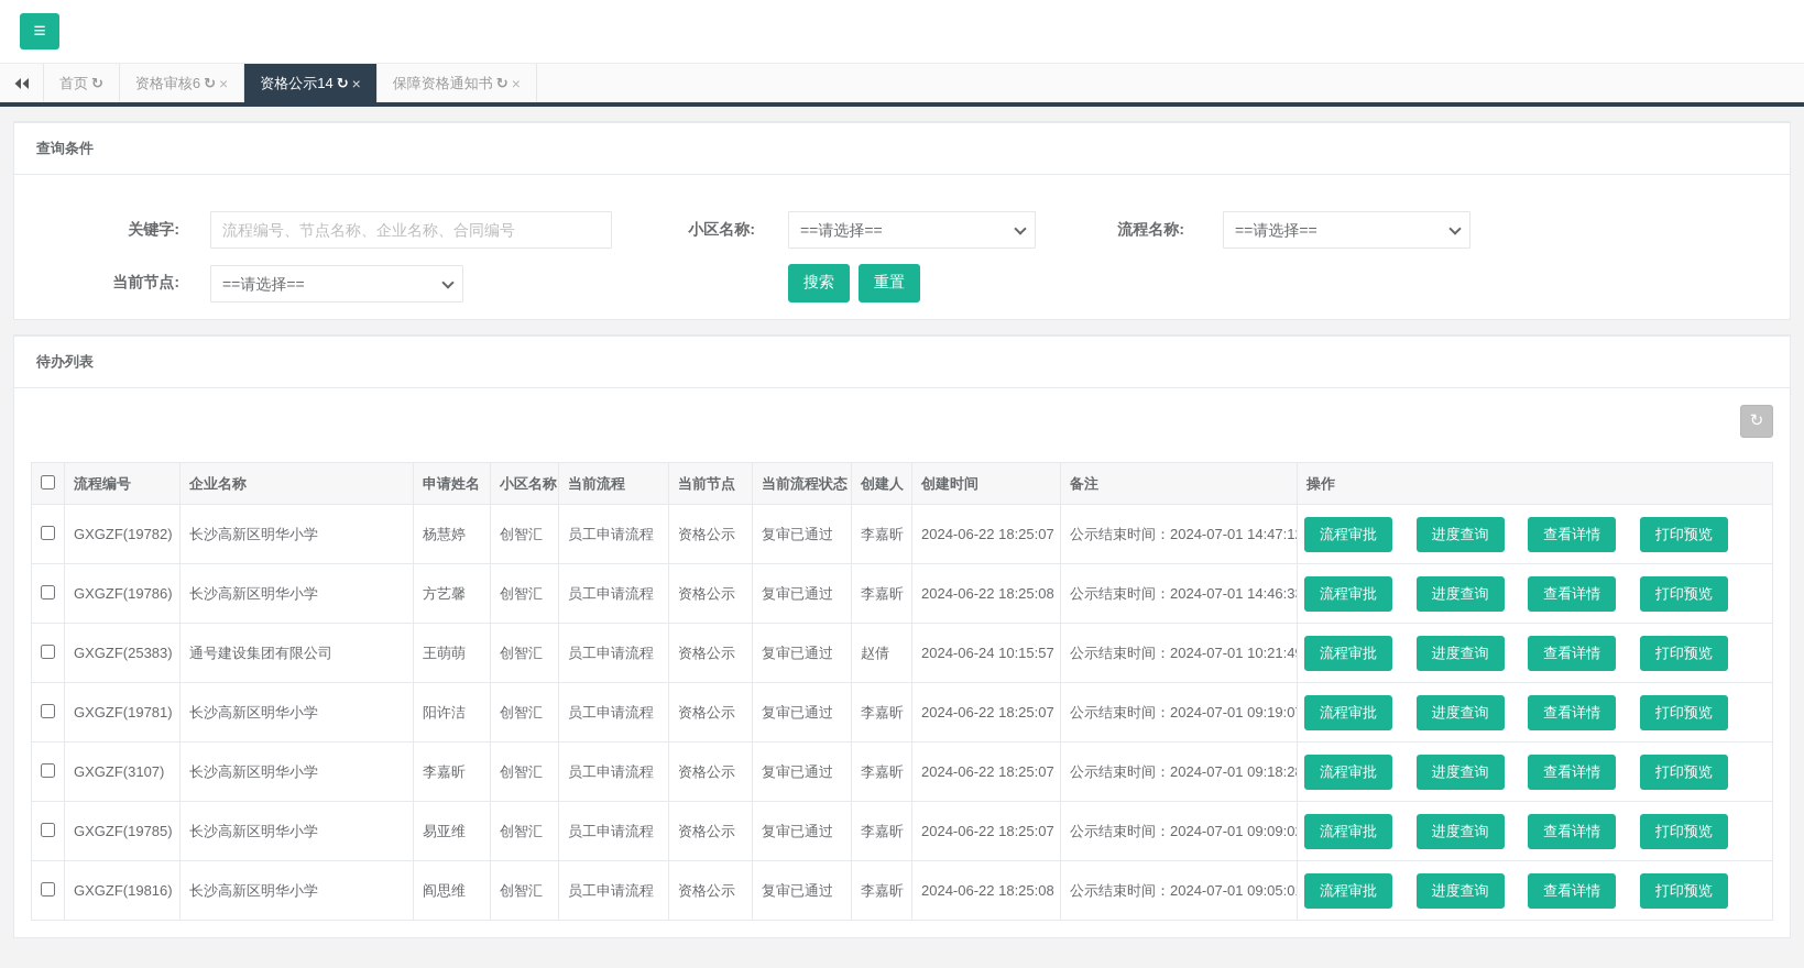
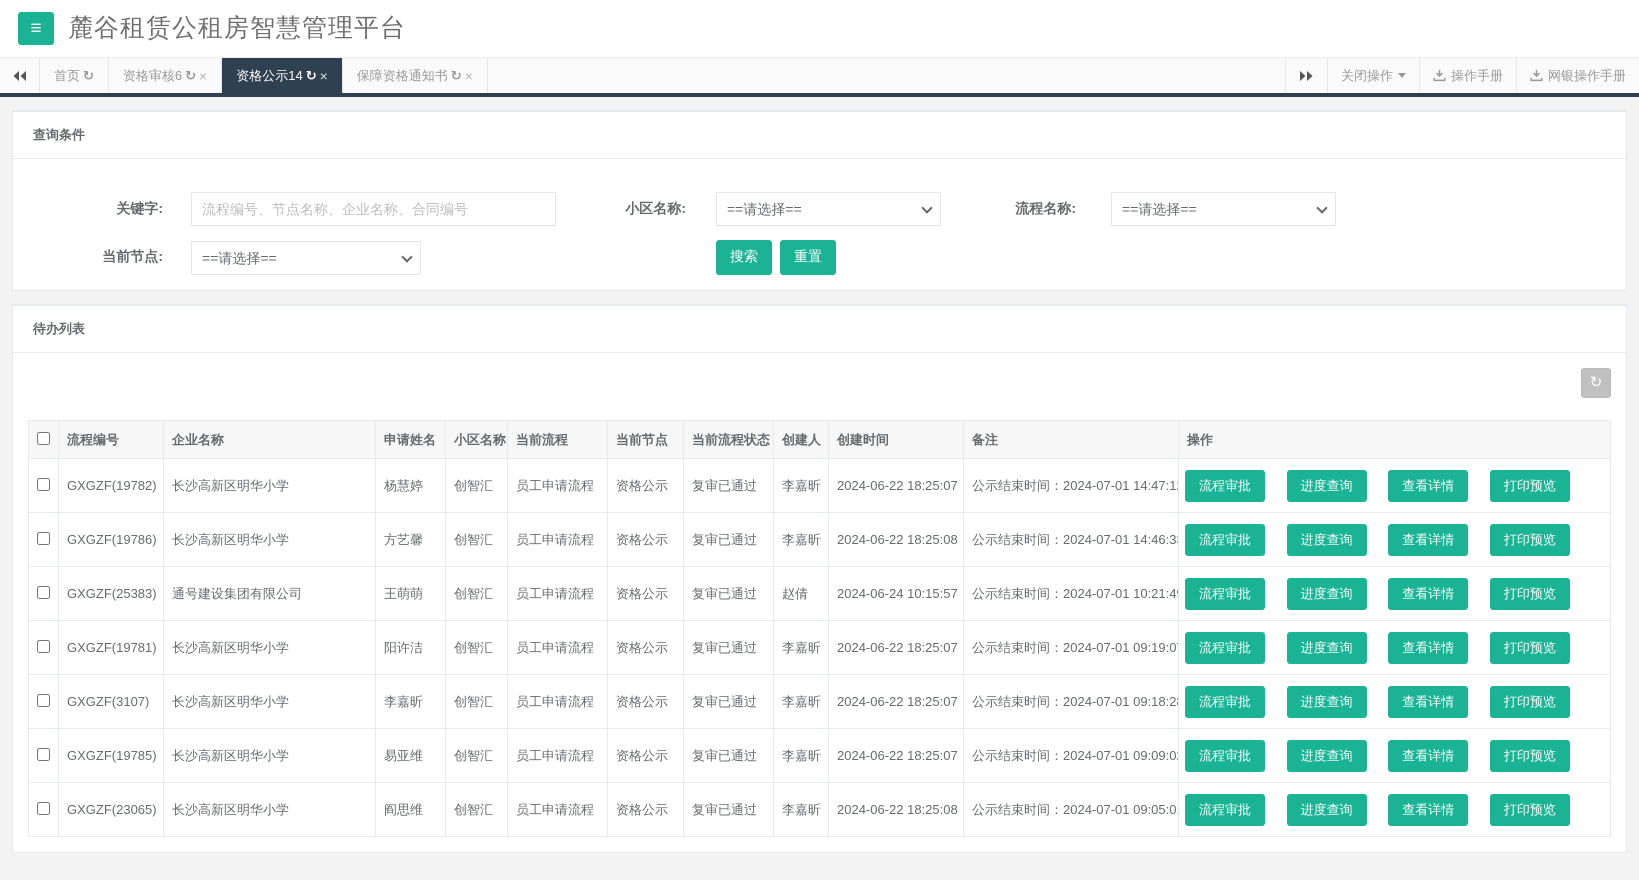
  ≡
+ 麓谷租赁公租房智慧管理平台
  首页
  ↻
  资格审核6
  ↻
  ×
  资格公示14
  ↻
  ×
  保障资格通知书
  ↻
  ×
+ 关闭操作
+ 操作手册
+ 网银操作手册
  查询条件
  关键字:
  流程编号、节点名称、企业名称、合同编号
  小区名称:
  ==请选择==
  流程名称:
  ==请选择==
  当前节点:
  ==请选择==
  搜索
  重置
  待办列表
  ↻
  	流程编号	企业名称	申请姓名	小区名称	当前流程	当前节点	当前流程状态	创建人	创建时间	备注	操作
  	GXGZF(19782)	长沙高新区明华小学	杨慧婷	创智汇	员工申请流程	资格公示	复审已通过	李嘉昕	2024-06-22 18:25:07	公示结束时间：2024-07-01 14:47:1	流程审批 进度查询 查看详情 打印预览
  	GXGZF(19786)	长沙高新区明华小学	方艺馨	创智汇	员工申请流程	资格公示	复审已通过	李嘉昕	2024-06-22 18:25:08	公示结束时间：2024-07-01 14:46:3	流程审批 进度查询 查看详情 打印预览
  	GXGZF(25383)	通号建设集团有限公司	王萌萌	创智汇	员工申请流程	资格公示	复审已通过	赵倩	2024-06-24 10:15:57	公示结束时间：2024-07-01 10:21:4	流程审批 进度查询 查看详情 打印预览
  	GXGZF(19781)	长沙高新区明华小学	阳许洁	创智汇	员工申请流程	资格公示	复审已通过	李嘉昕	2024-06-22 18:25:07	公示结束时间：2024-07-01 09:19:0	流程审批 进度查询 查看详情 打印预览
  	GXGZF(3107)	长沙高新区明华小学	李嘉昕	创智汇	员工申请流程	资格公示	复审已通过	李嘉昕	2024-06-22 18:25:07	公示结束时间：2024-07-01 09:18:2	流程审批 进度查询 查看详情 打印预览
  	GXGZF(19785)	长沙高新区明华小学	易亚维	创智汇	员工申请流程	资格公示	复审已通过	李嘉昕	2024-06-22 18:25:07	公示结束时间：2024-07-01 09:09:0	流程审批 进度查询 查看详情 打印预览
- 	GXGZF(19816)	长沙高新区明华小学	阎思维	创智汇	员工申请流程	资格公示	复审已通过	李嘉昕	2024-06-22 18:25:08	公示结束时间：2024-07-01 09:05:0	流程审批 进度查询 查看详情 打印预览
+ 	GXGZF(23065)	长沙高新区明华小学	阎思维	创智汇	员工申请流程	资格公示	复审已通过	李嘉昕	2024-06-22 18:25:08	公示结束时间：2024-07-01 09:05:0	流程审批 进度查询 查看详情 打印预览
